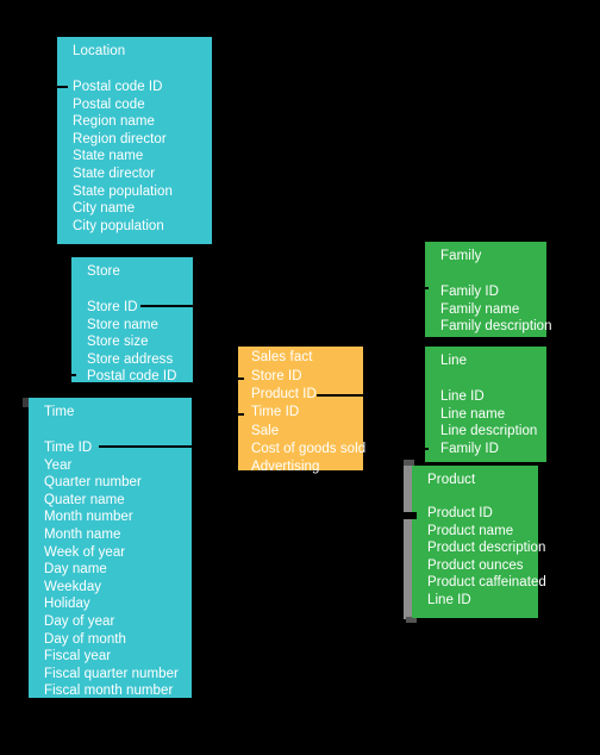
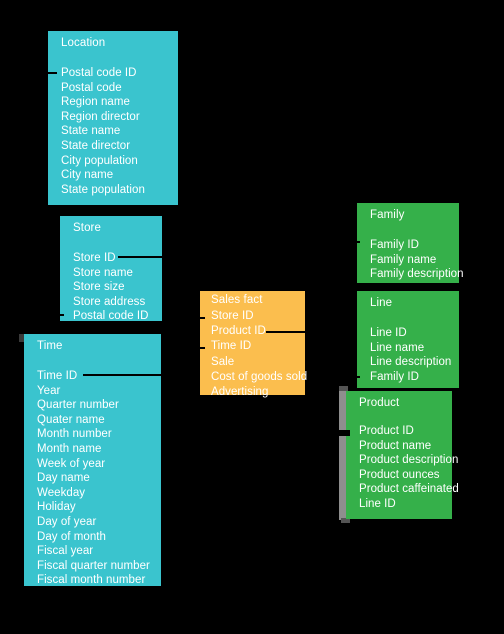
  Location
  Postal code ID
  Postal code
  Region name
  Region director
  State name
  State director
- State population
+ City population
  City name
- City population
+ State population
  Store
  Store ID
  Store name
  Store size
  Store address
  Postal code ID
  Time
  Time ID
  Year
  Quarter number
  Quater name
  Month number
  Month name
  Week of year
  Day name
  Weekday
  Holiday
  Day of year
  Day of month
  Fiscal year
  Fiscal quarter number
  Fiscal month number
  Sales fact
  Store ID
  Product ID
  Time ID
  Sale
  Cost of goods sold
  Advertising
  Family
  Family ID
  Family name
  Family description
  Line
  Line ID
  Line name
  Line description
  Family ID
  Product
  Product ID
  Product name
  Product description
  Product ounces
  Product caffeinated
  Line ID
